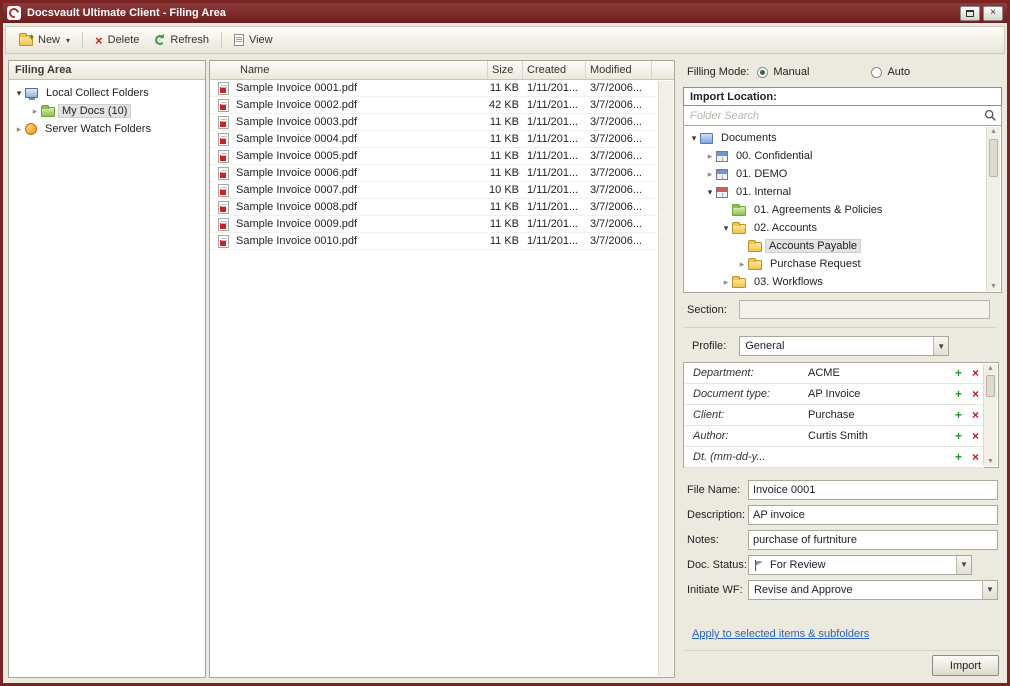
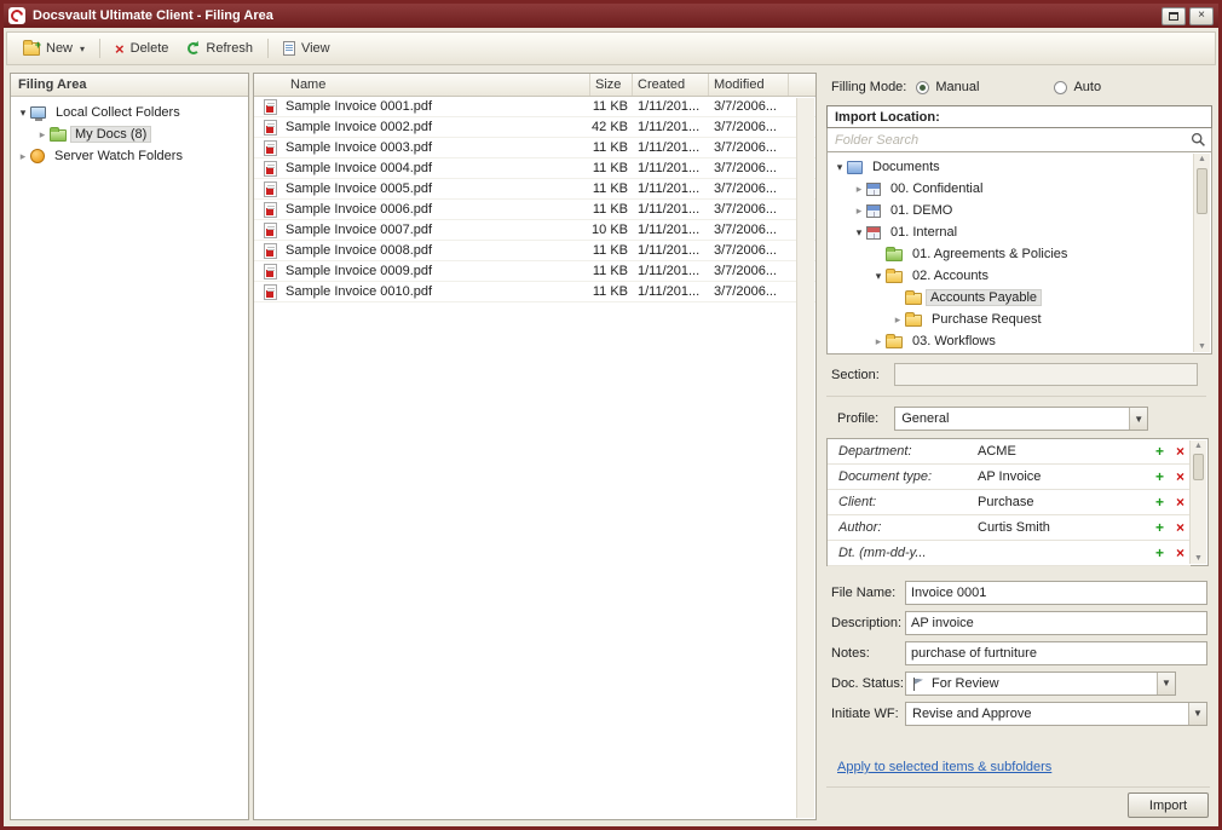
  Docsvault Ultimate Client - Filing Area
  ×
  New
  ▾
  ×
  Delete
  Refresh
  View
  Filing Area
  ▾
  Local Collect Folders
  ▸
- My Docs (10)
+ My Docs (8)
  ▸
  Server Watch Folders
  Name
  Size
  Created
  Modified
  Sample Invoice 0001.pdf
  11 KB
  1/11/201...
  3/7/2006...
  Sample Invoice 0002.pdf
  42 KB
  1/11/201...
  3/7/2006...
  Sample Invoice 0003.pdf
  11 KB
  1/11/201...
  3/7/2006...
  Sample Invoice 0004.pdf
  11 KB
  1/11/201...
  3/7/2006...
  Sample Invoice 0005.pdf
  11 KB
  1/11/201...
  3/7/2006...
  Sample Invoice 0006.pdf
  11 KB
  1/11/201...
  3/7/2006...
  Sample Invoice 0007.pdf
  10 KB
  1/11/201...
  3/7/2006...
  Sample Invoice 0008.pdf
  11 KB
  1/11/201...
  3/7/2006...
  Sample Invoice 0009.pdf
  11 KB
  1/11/201...
  3/7/2006...
  Sample Invoice 0010.pdf
  11 KB
  1/11/201...
  3/7/2006...
  Filling Mode:
  Manual
  Auto
  Import Location:
  Folder Search
  ▾
  Documents
  ▸
  00. Confidential
  ▸
  01. DEMO
  ▾
  01. Internal
  01. Agreements & Policies
  ▾
  02. Accounts
  Accounts Payable
  ▸
  Purchase Request
  ▸
  03. Workflows
  Section:
  Profile:
  General
  ▼
  Department:
  ACME
  +
  ×
  Document type:
  AP Invoice
  +
  ×
  Client:
  Purchase
  +
  ×
  Author:
  Curtis Smith
  +
  ×
  Dt. (mm-dd-y...
  +
  ×
  File Name:
  Invoice 0001
  Description:
  AP invoice
  Notes:
  purchase of furtniture
  Doc. Status:
  For Review
  ▼
  Initiate WF:
  Revise and Approve
  ▼
  Apply to selected items & subfolders
  Import
